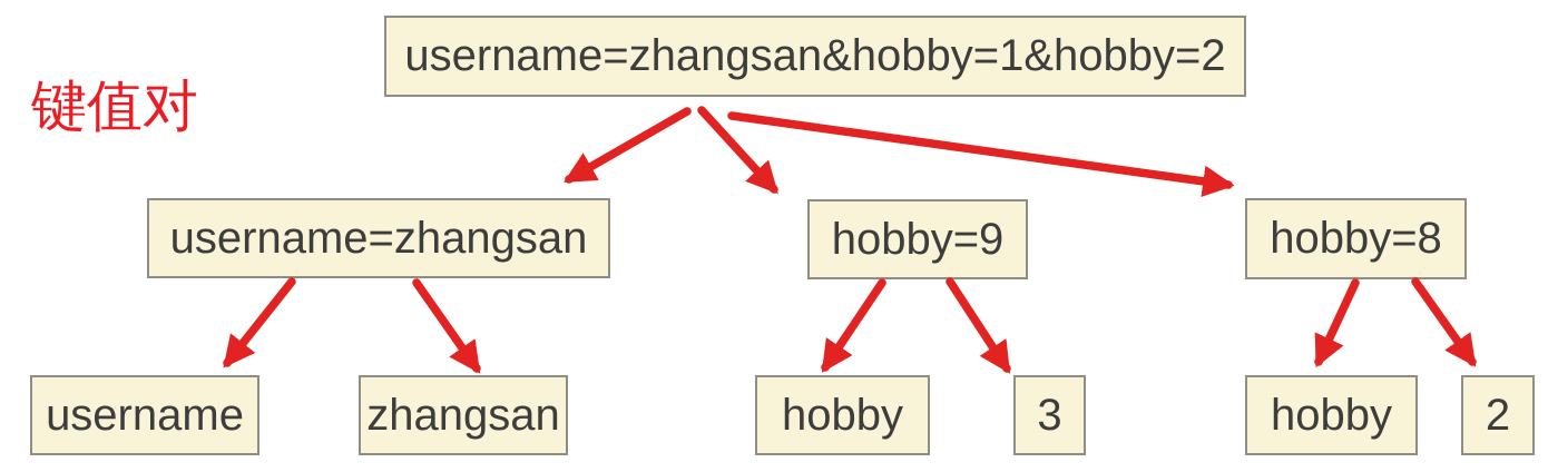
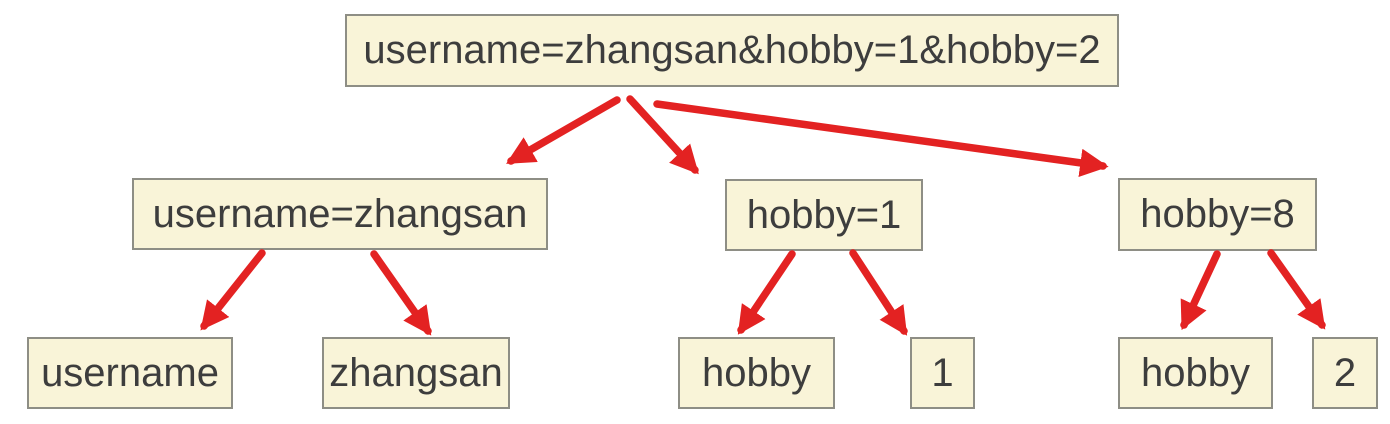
- 键值对
  username=zhangsan&hobby=1&hobby=2
  username=zhangsan
- hobby=9
+ hobby=1
  hobby=8
  username
  zhangsan
  hobby
- 3
+ 1
  hobby
  2
